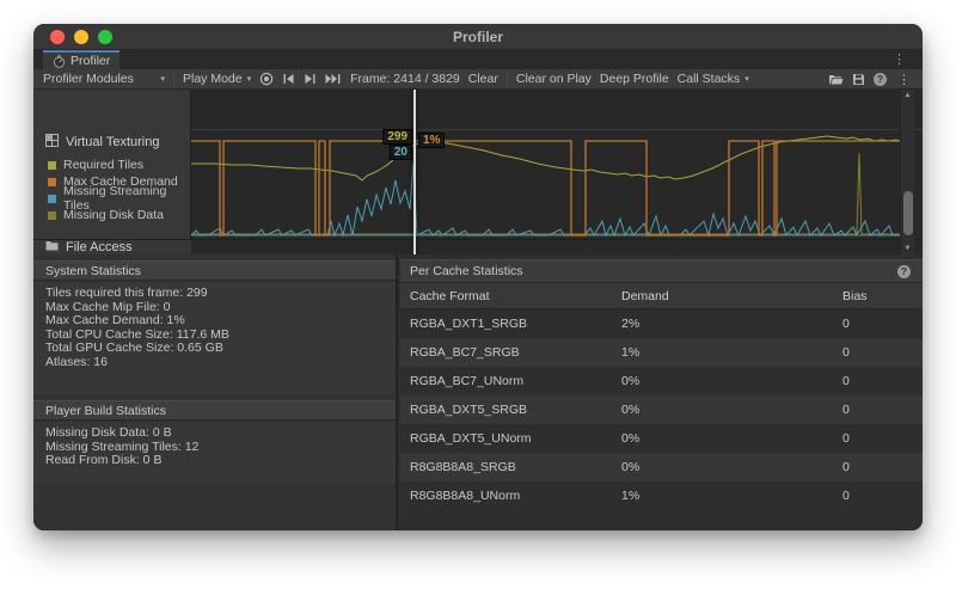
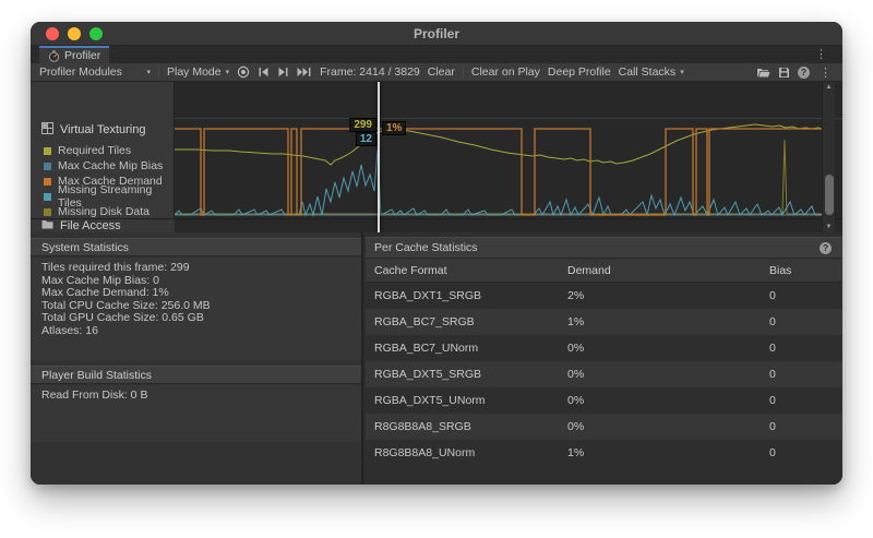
  Profiler
  Profiler
  ⋮
  Profiler Modules
  Play Mode
  Frame: 2414 / 3829
  Clear
  Clear on Play
  Deep Profile
  Call Stacks
  ?
  ⋮
  Virtual Texturing
  Required Tiles
+ Max Cache Mip Bias
  Max Cache Demand
  Missing Streaming Tiles
  Missing Disk Data
  File Access
  299
- 20
+ 12
  1%
  System Statistics
  Tiles required this frame: 299
- Max Cache Mip File: 0
+ Max Cache Mip Bias: 0
  Max Cache Demand: 1%
- Total CPU Cache Size: 117.6 MB
+ Total CPU Cache Size: 256.0 MB
  Total GPU Cache Size: 0.65 GB
  Atlases: 16
  Player Build Statistics
- Missing Disk Data: 0 B
- Missing Streaming Tiles: 12
  Read From Disk: 0 B
  Per Cache Statistics
  ?
  Cache Format
  Demand
  Bias
  RGBA_DXT1_SRGB
  2%
  0
  RGBA_BC7_SRGB
  1%
  0
  RGBA_BC7_UNorm
  0%
  0
  RGBA_DXT5_SRGB
  0%
  0
  RGBA_DXT5_UNorm
  0%
  0
  R8G8B8A8_SRGB
  0%
  0
  R8G8B8A8_UNorm
  1%
  0
